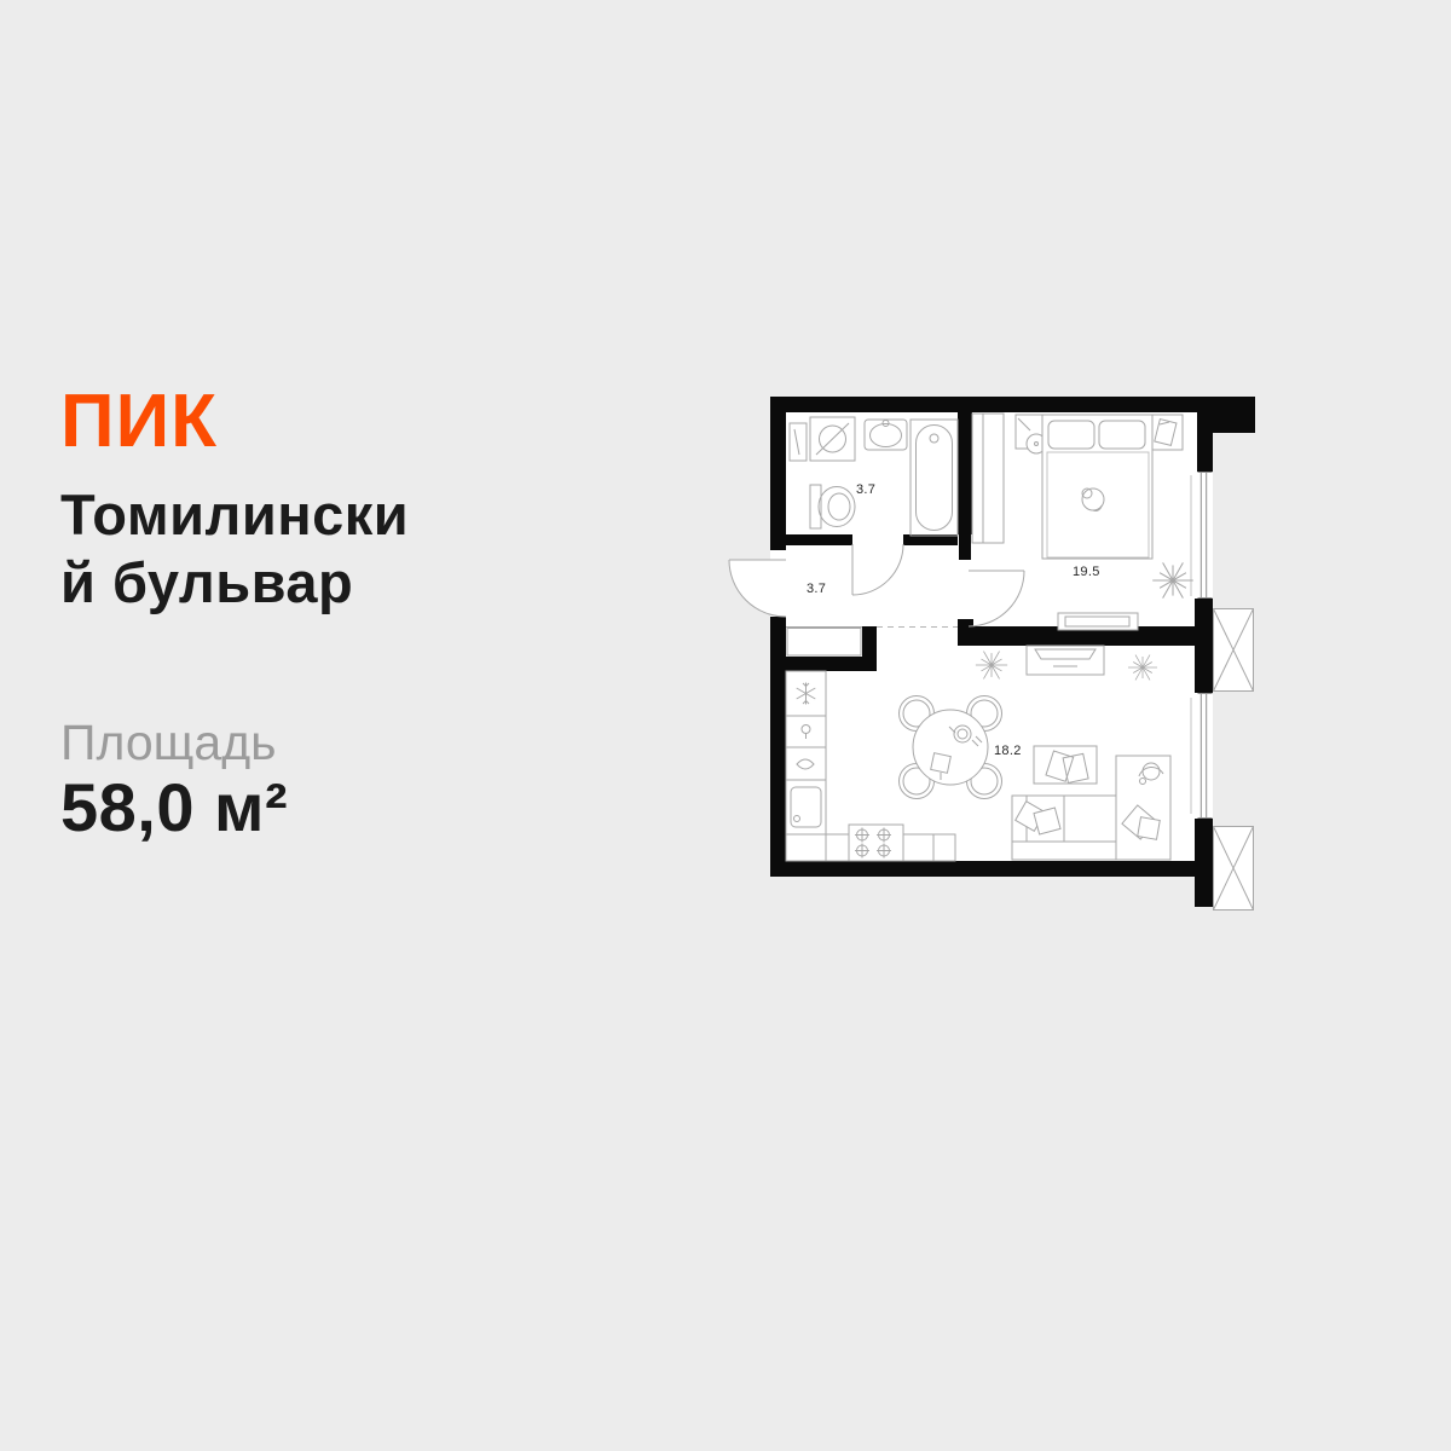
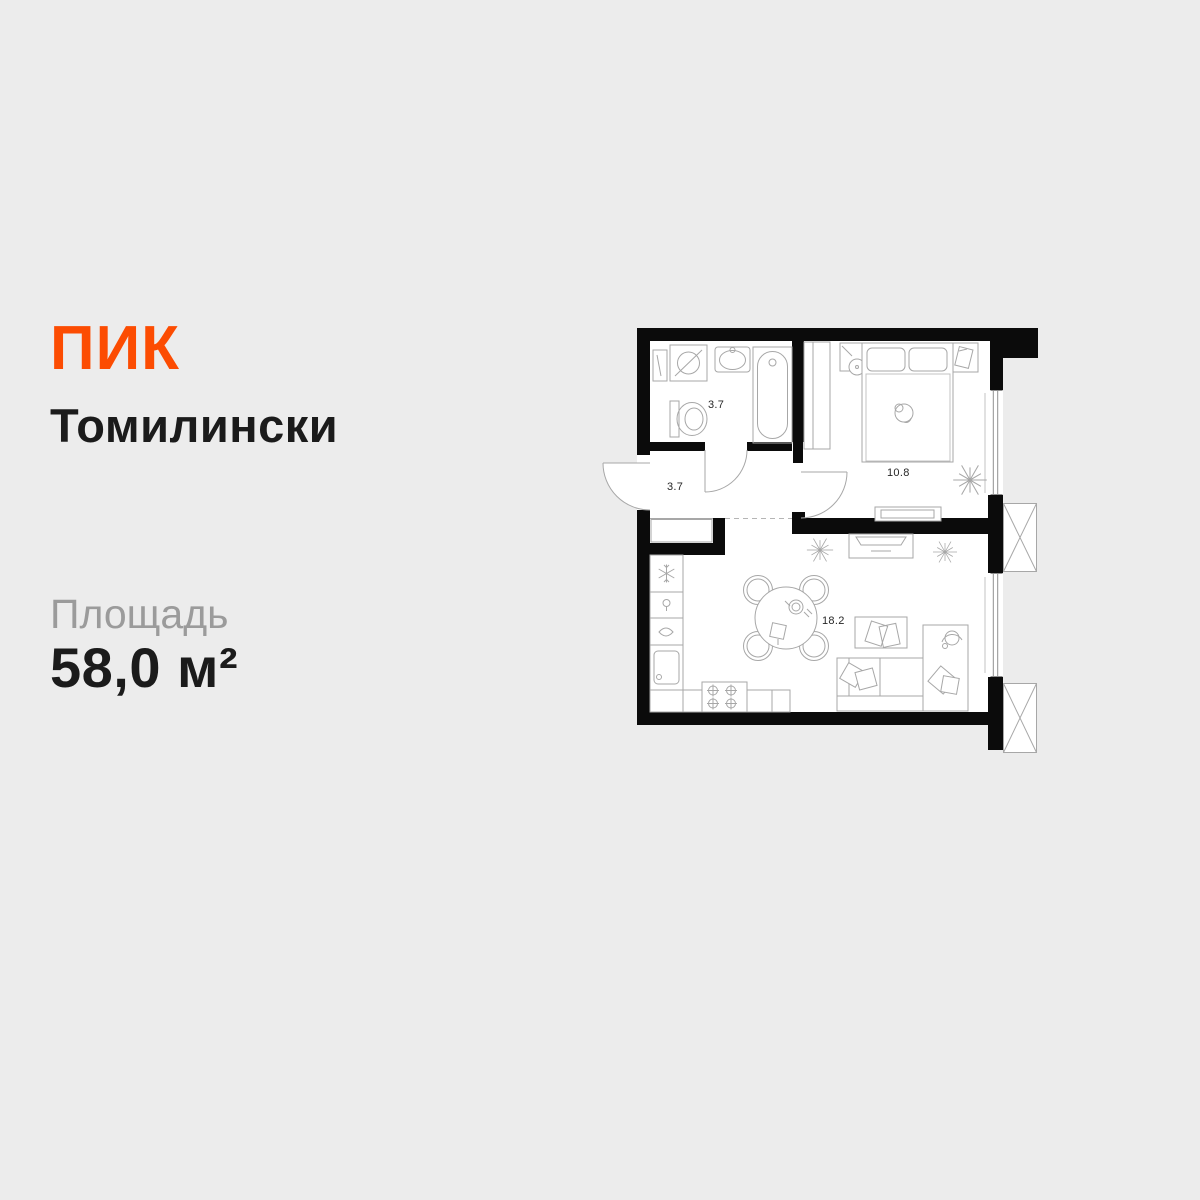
  ПИК
  Томилински
- й бульвар
  Площадь
  58,0 м²
  3.7
  3.7
- 19.5
+ 10.8
  18.2
